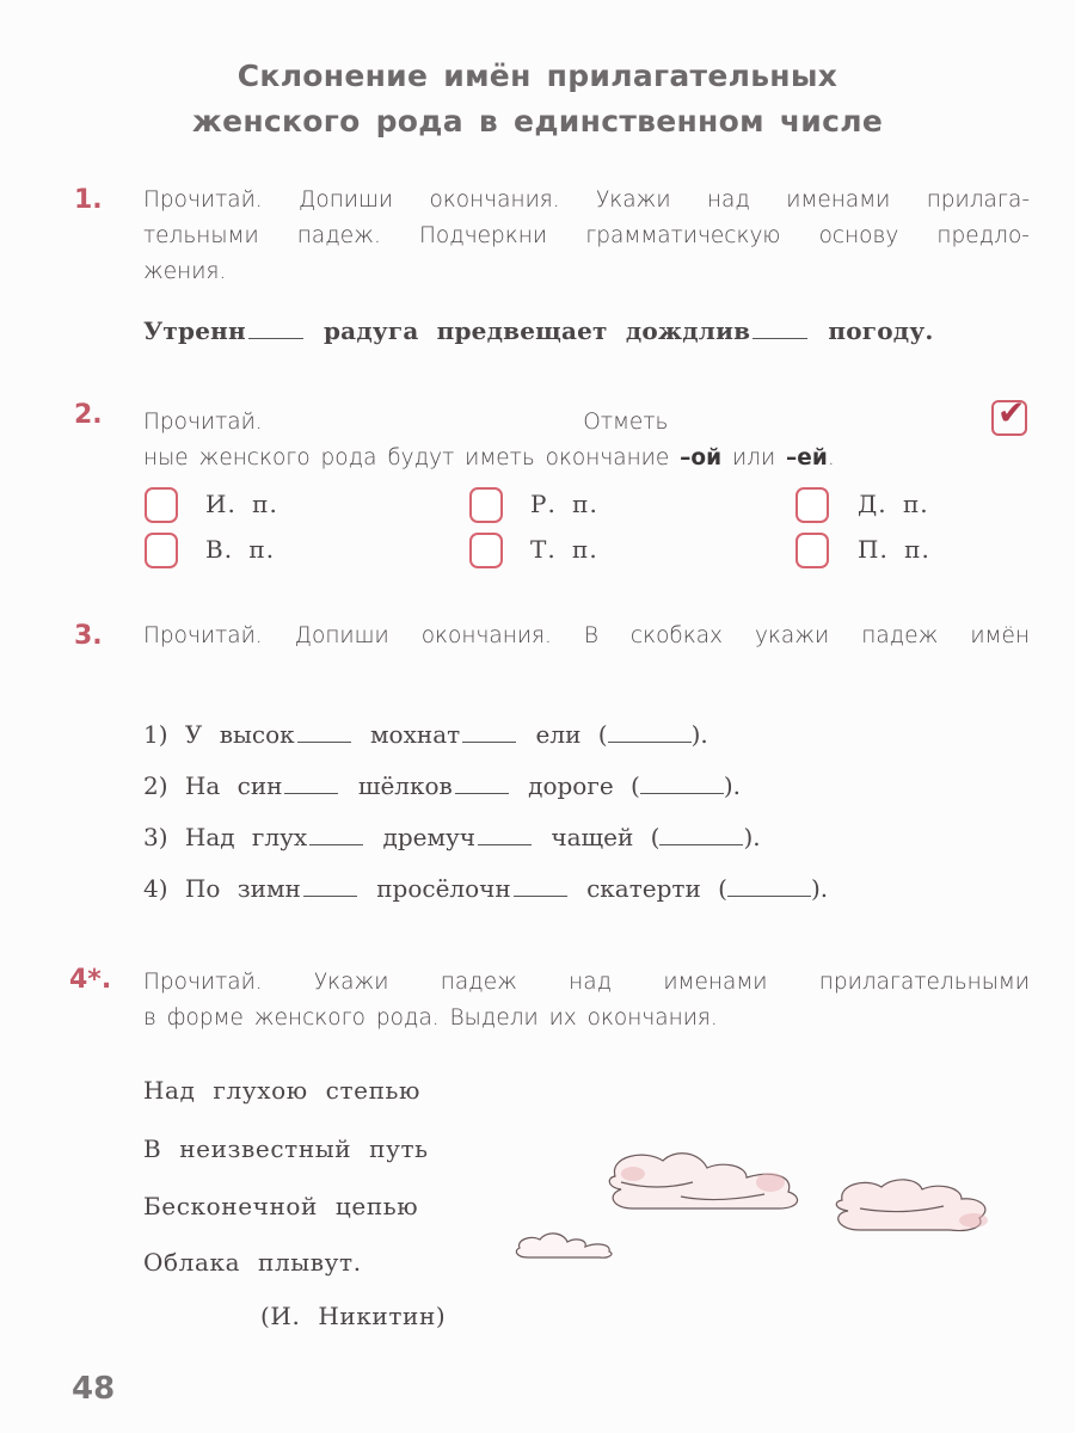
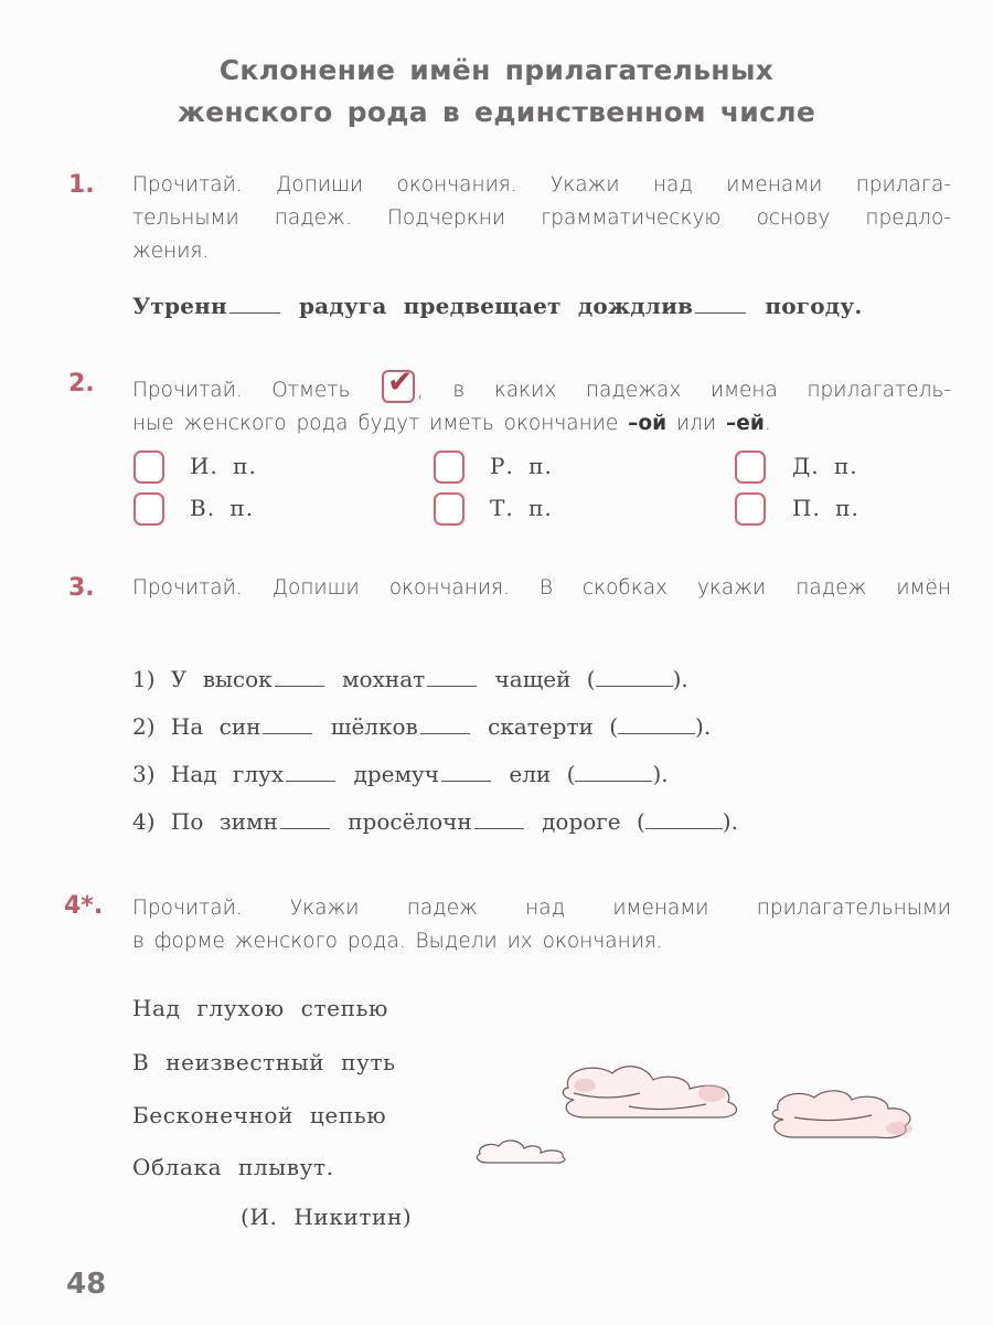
  Склонение имён прилагательных
  женского рода в единственном числе
  1.
  Прочитай. Допиши окончания. Укажи над именами прилага-
  тельными падеж. Подчеркни грамматическую основу предло-
  жения.
  Утренн радуга предвещает дождлив погоду.
  2.
  Прочитай. Отметь
  ✔
+ , в каких падежах имена прилагатель-
  ные женского рода будут иметь окончание –ой или –ей.
  И. п.
  Р. п.
  Д. п.
  В. п.
  Т. п.
  П. п.
  3.
  Прочитай. Допиши окончания. В скобках укажи падеж имён
- 1) У высок мохнат ели ( ).
+ 1) У высок мохнат чащей ( ).
- 2) На син шёлков дороге ( ).
+ 2) На син шёлков скатерти ( ).
- 3) Над глух дремуч чащей ( ).
+ 3) Над глух дремуч ели ( ).
- 4) По зимн просёлочн скатерти ( ).
+ 4) По зимн просёлочн дороге ( ).
  4*.
  Прочитай. Укажи падеж над именами прилагательными
  в форме женского рода. Выдели их окончания.
  Над глухою степью
  В неизвестный путь
  Бесконечной цепью
  Облака плывут.
  (И. Никитин)
  48
